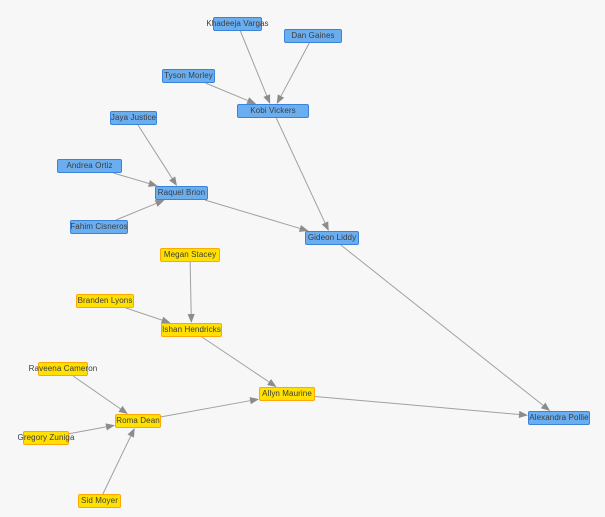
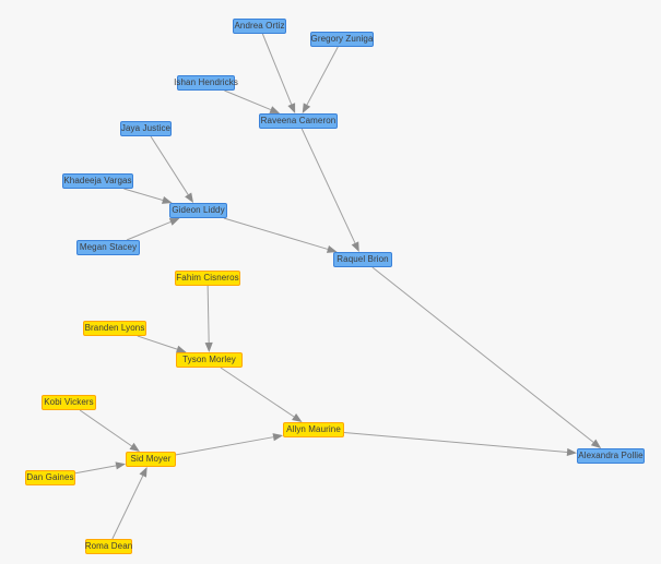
- Khadeeja Vargas
+ Andrea Ortiz
- Dan Gaines
+ Gregory Zuniga
- Tyson Morley
+ Ishan Hendricks
- Kobi Vickers
+ Raveena Cameron
  Jaya Justice
- Andrea Ortiz
+ Khadeeja Vargas
- Raquel Brion
+ Gideon Liddy
- Fahim Cisneros
+ Megan Stacey
- Gideon Liddy
+ Raquel Brion
  Alexandra Pollie
- Megan Stacey
+ Fahim Cisneros
  Branden Lyons
- Ishan Hendricks
+ Tyson Morley
- Raveena Cameron
+ Kobi Vickers
  Allyn Maurine
- Roma Dean
+ Sid Moyer
- Gregory Zuniga
+ Dan Gaines
- Sid Moyer
+ Roma Dean
